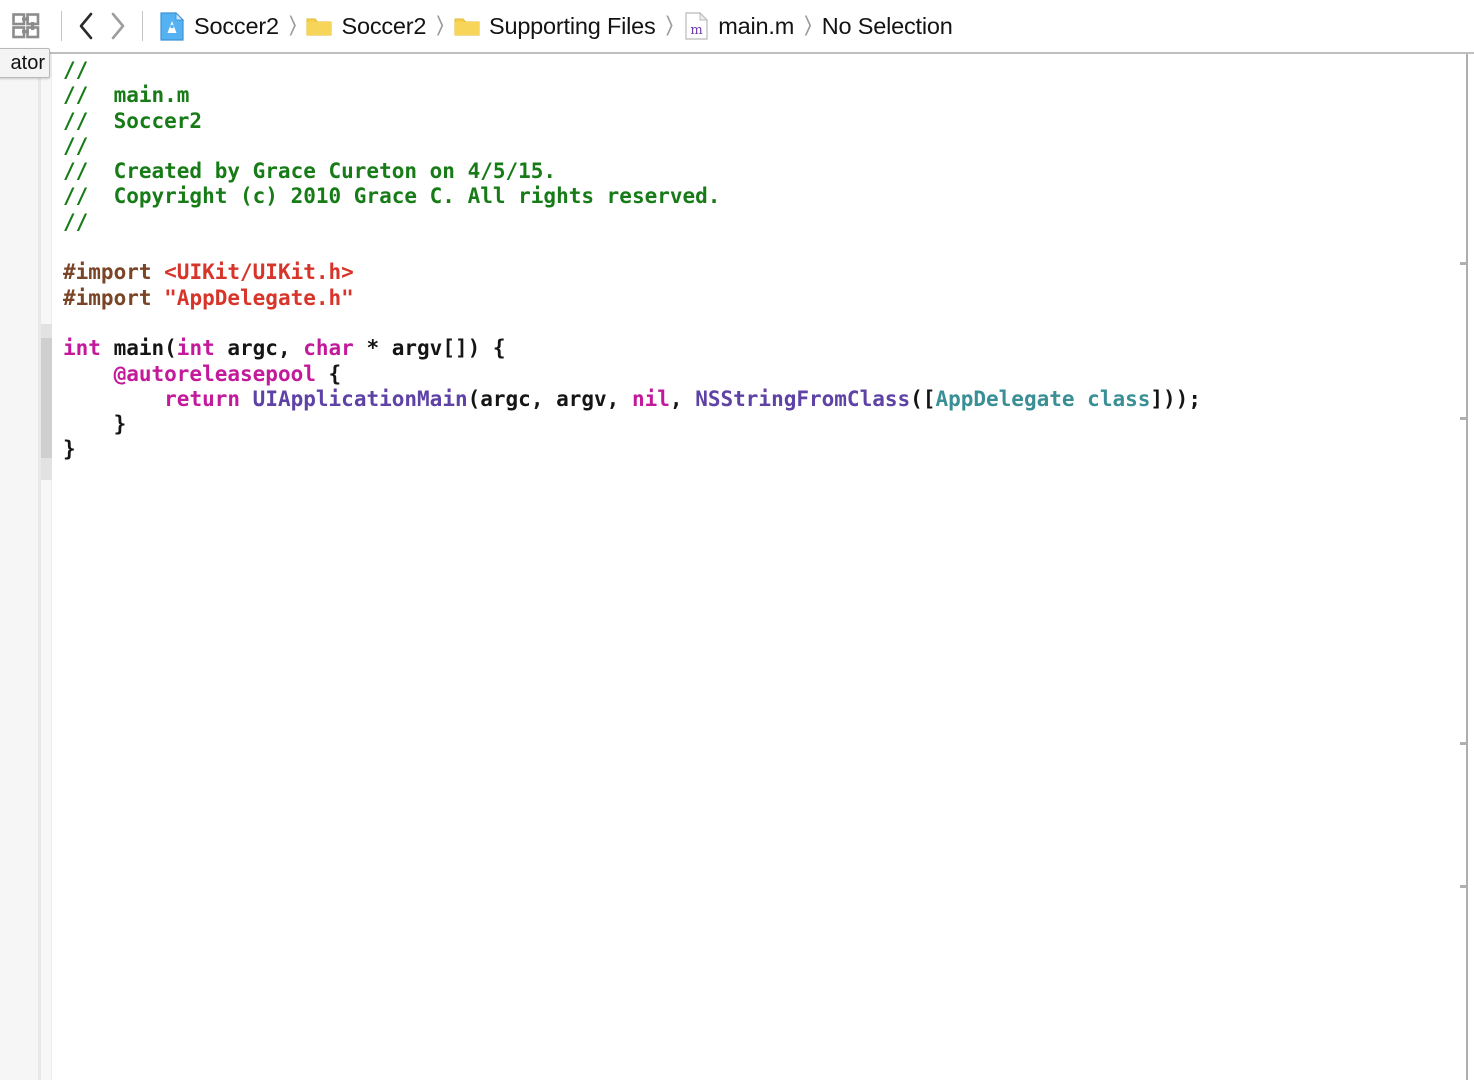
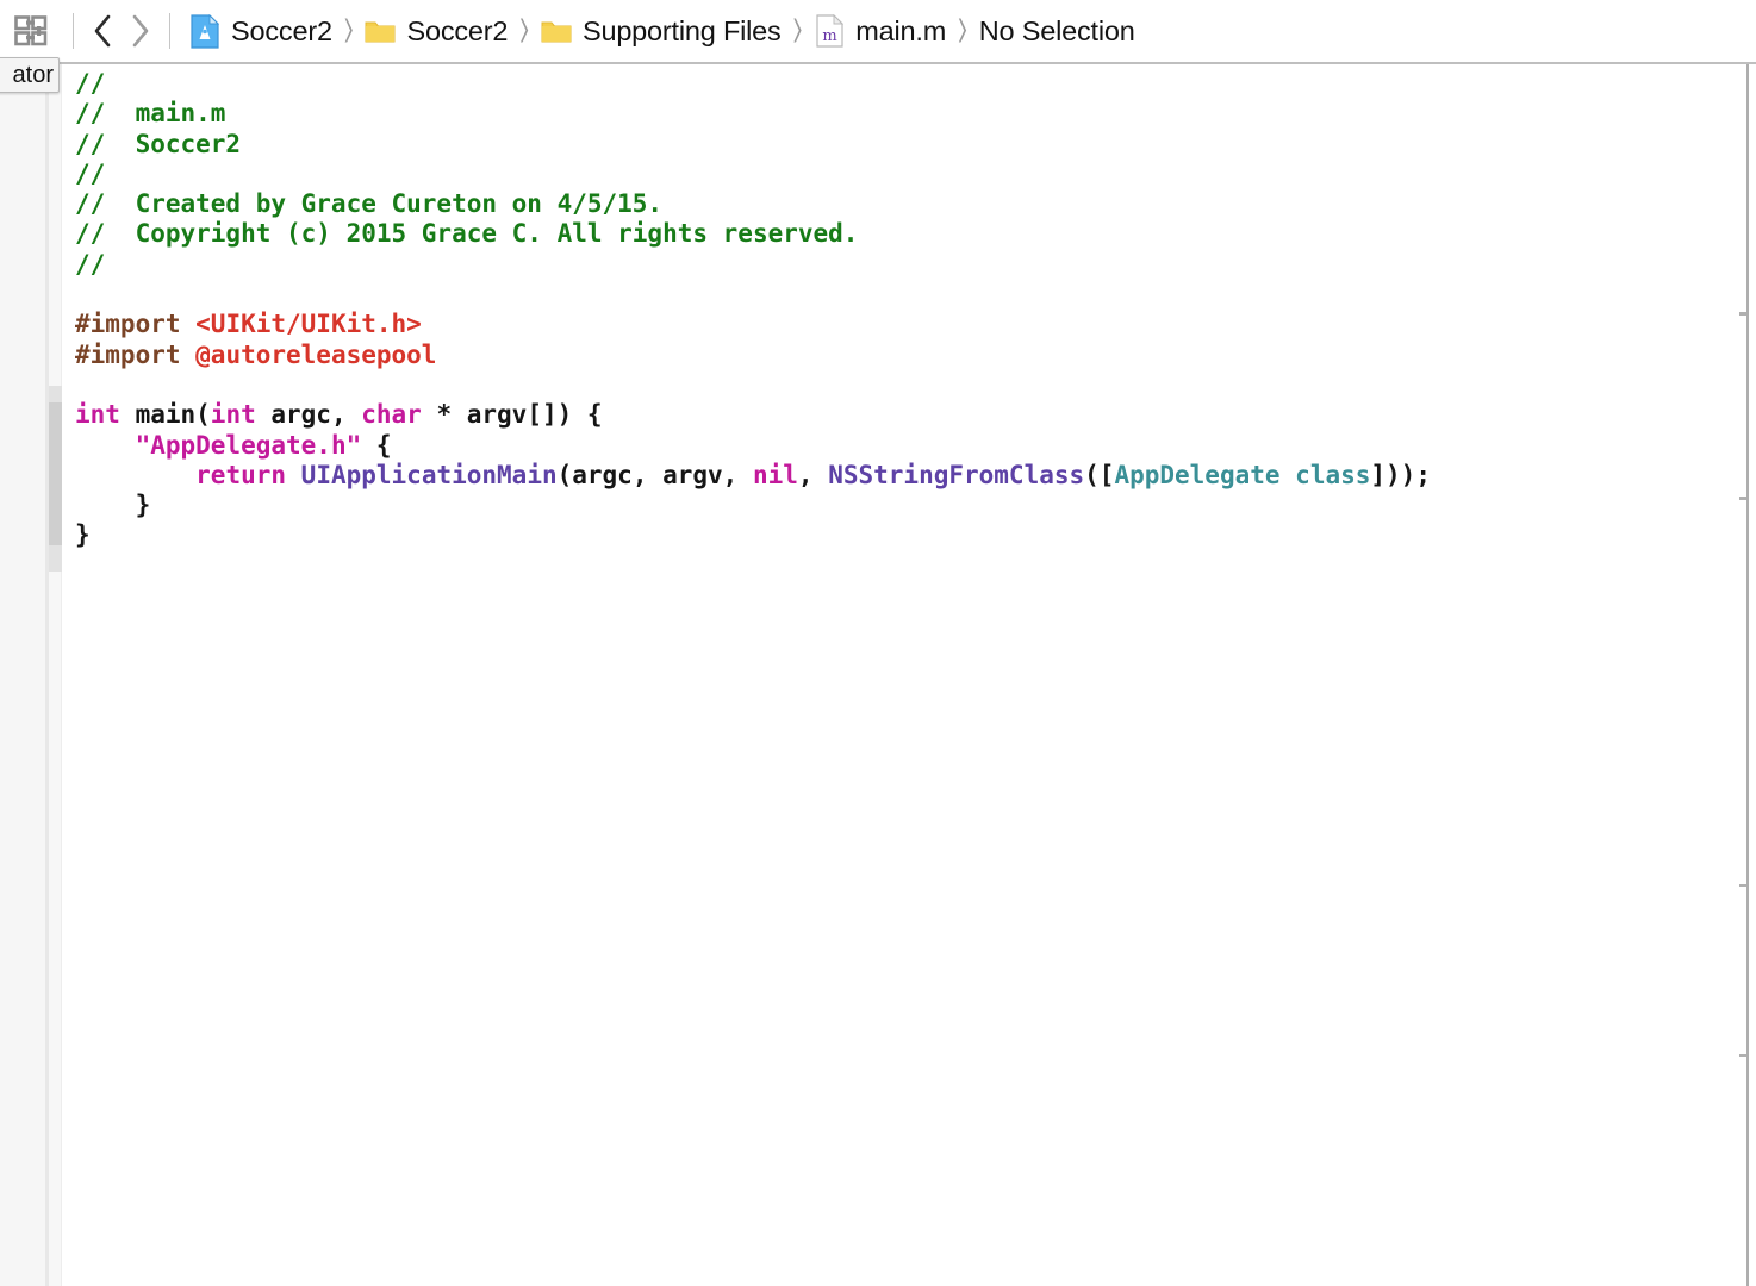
  Soccer2
  〉
  Soccer2
  〉
  Supporting Files
  〉
  m
  main.m
  〉
  No Selection
  ator
  //
  // main.m
  // Soccer2
  //
  // Created by Grace Cureton on 4/5/15.
- // Copyright (c) 2010 Grace C. All rights reserved.
+ // Copyright (c) 2015 Grace C. All rights reserved.
  //
  #import <UIKit/UIKit.h>
- #import "AppDelegate.h"
+ #import @autoreleasepool
  int main(int argc, char * argv[]) {
- @autoreleasepool {
+ "AppDelegate.h" {
  return UIApplicationMain(argc, argv, nil, NSStringFromClass([AppDelegate class]));
  }
  }
